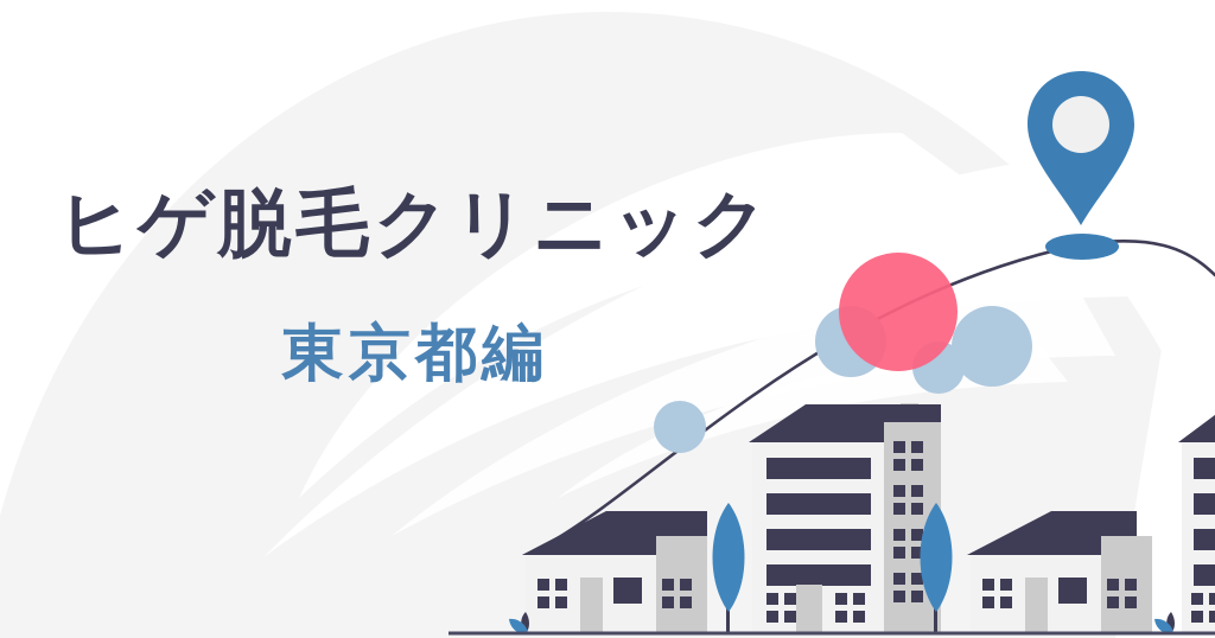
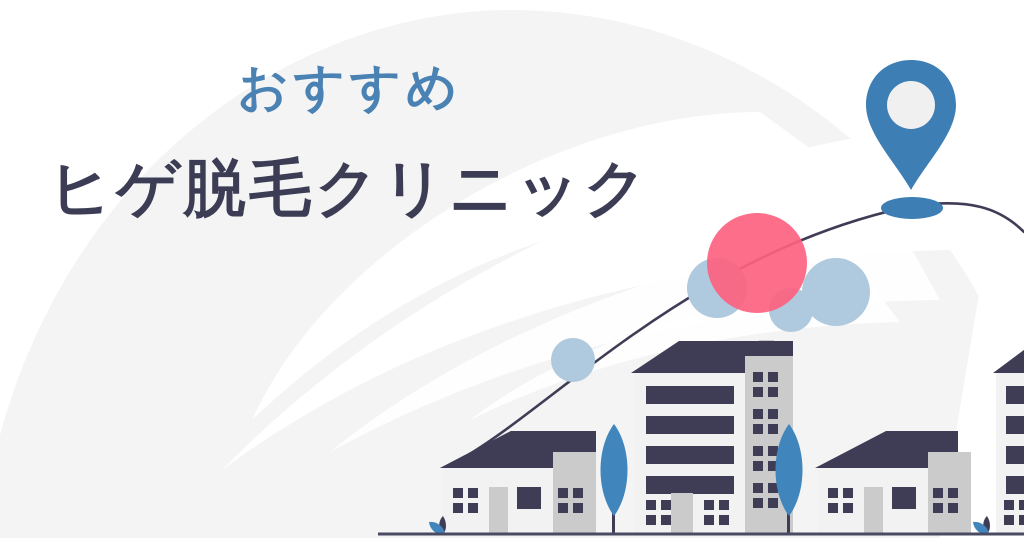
+ おすすめ
  ヒゲ脱毛クリニック
- 東京都編
